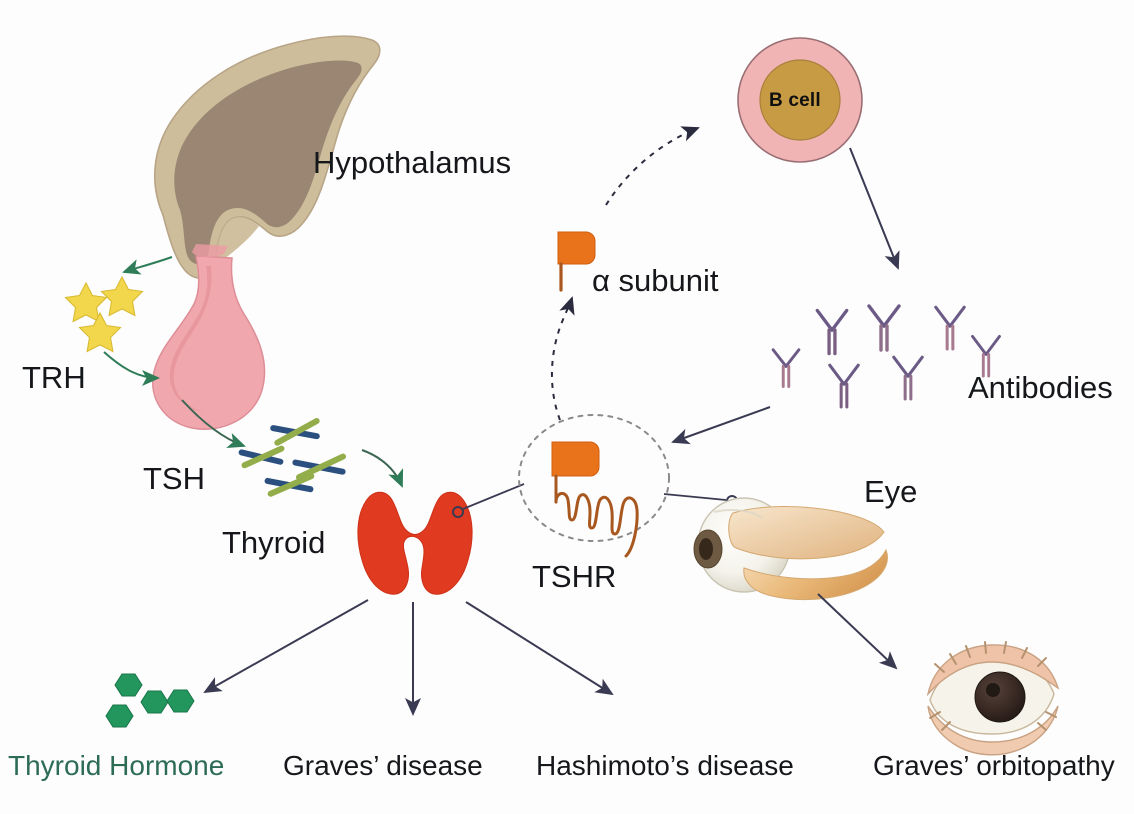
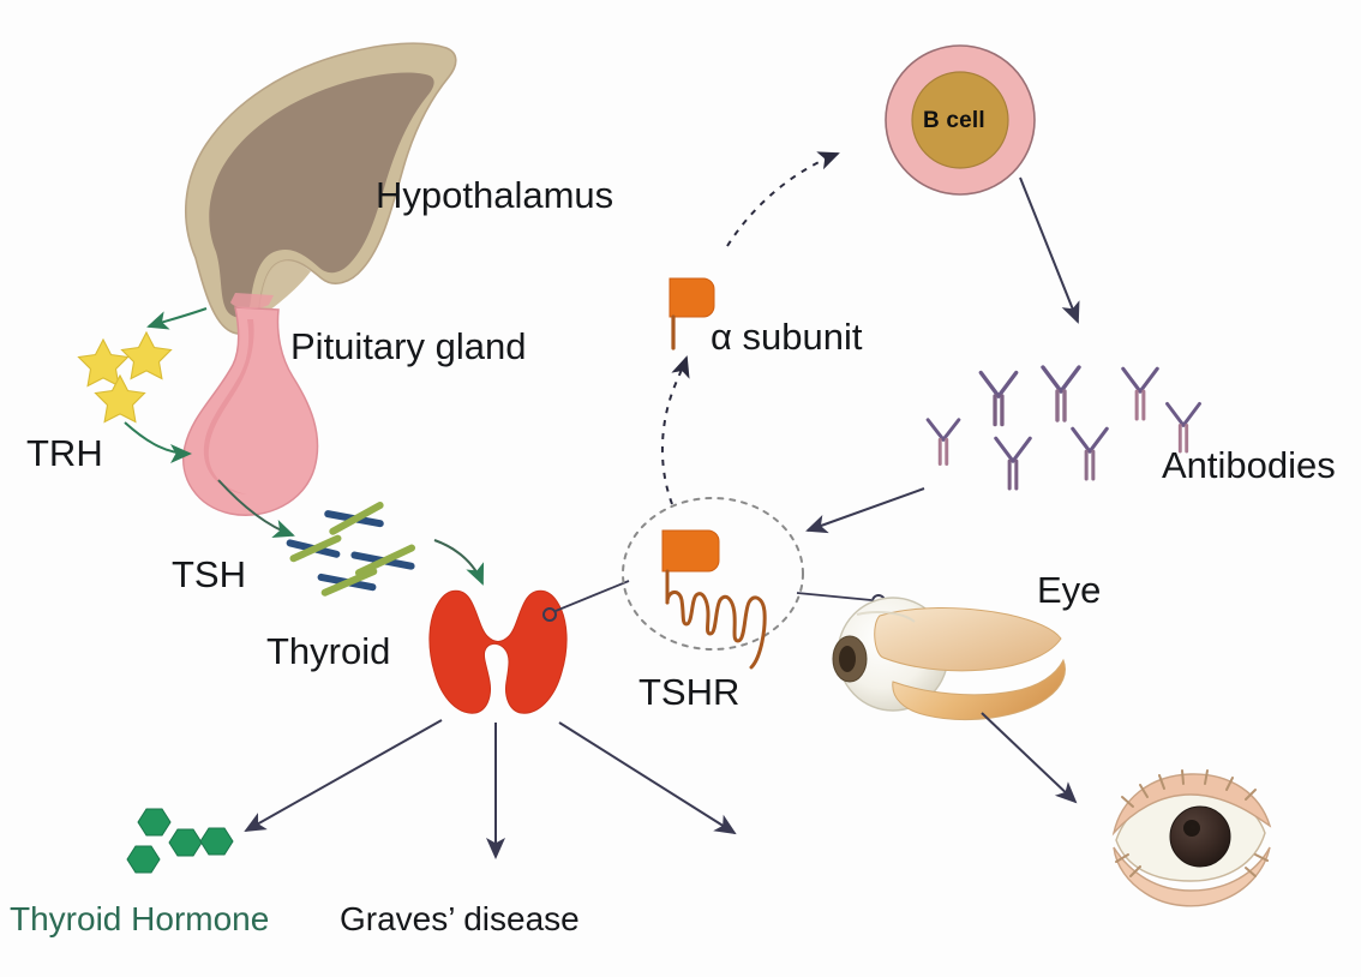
  Hypothalamus
+ Pituitary gland
  TRH
  TSH
  Thyroid
  TSHR
  α subunit
  B cell
  Antibodies
  Eye
  Thyroid Hormone
  Graves’ disease
- Hashimoto’s disease
- Graves’ orbitopathy
